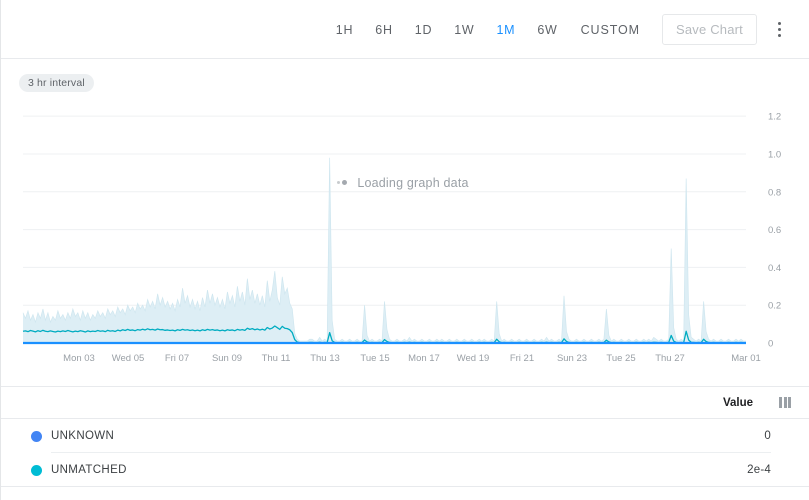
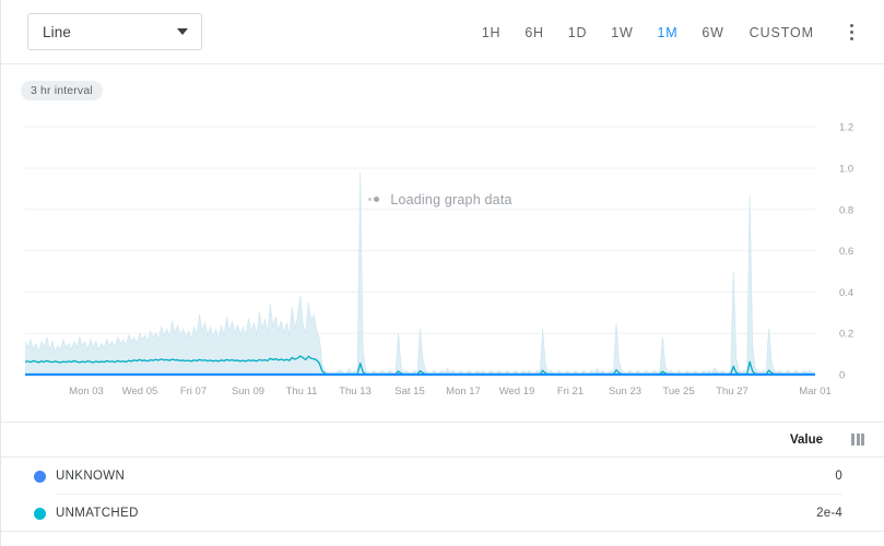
+ Line
  1H
  6H
  1D
  1W
  1M
  6W
  CUSTOM
- Save Chart
  3 hr interval
  0
  0.2
  0.4
  0.6
  0.8
  1.0
  1.2
  Mon 03
  Wed 05
  Fri 07
  Sun 09
  Thu 11
  Thu 13
- Tue 15
+ Sat 15
  Mon 17
  Wed 19
  Fri 21
  Sun 23
  Tue 25
  Thu 27
  Mar 01
  Loading graph data
  Value
  UNKNOWN
  0
  UNMATCHED
  2e-4
